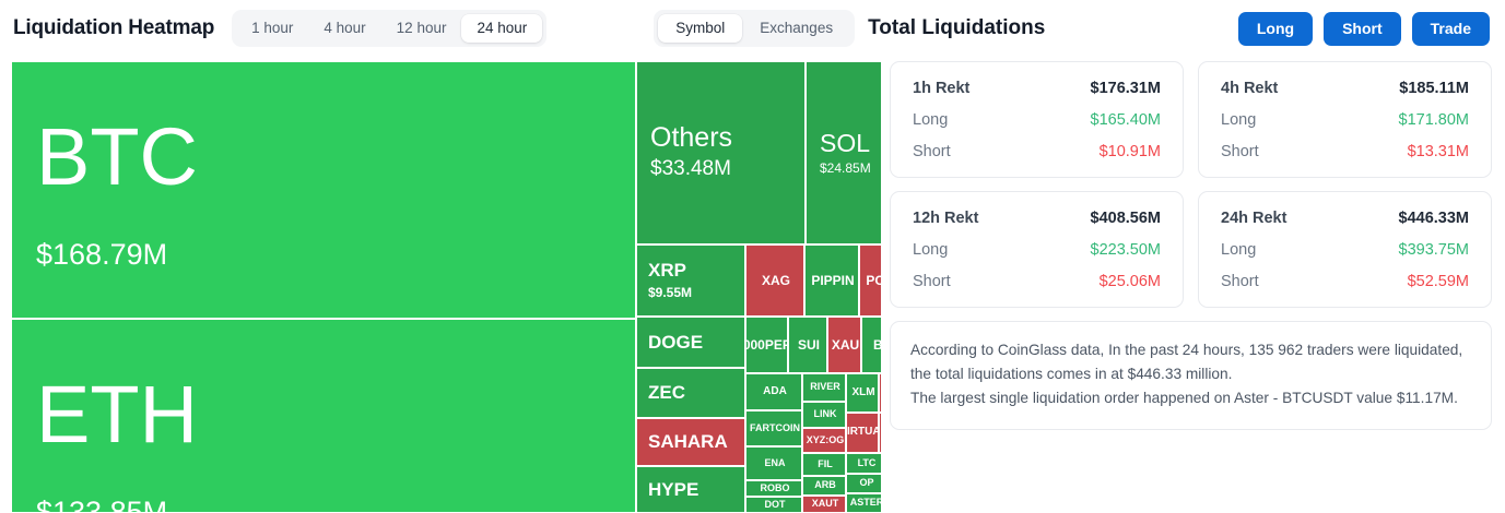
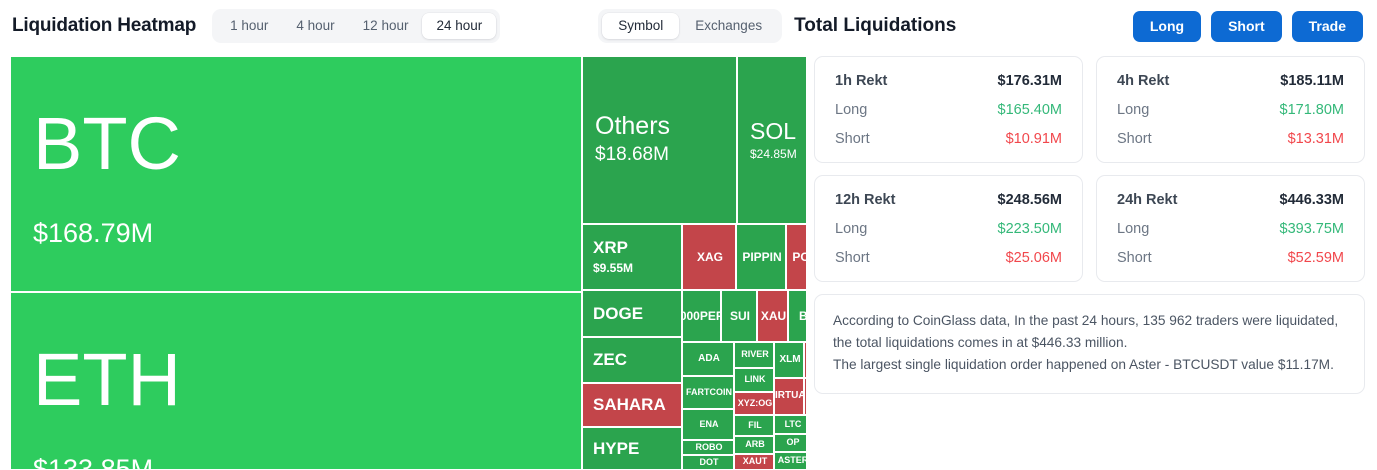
  Liquidation Heatmap
  1 hour
  4 hour
  12 hour
  24 hour
  Symbol
  Exchanges
  Total Liquidations
  Long
  Short
  Trade
  BTC
  $168.79M
  ETH
  $133.85M
  Others
- $33.48M
+ $18.68M
  SOL
  $24.85M
  XRP
  $9.55M
  XAG
  PIPPIN
  DOGE
  ZEC
  SAHARA
  HYPE
  000PEP
  SUI
  XAU
  ADA
  FARTCOIN
  ENA
  ROBO
  DOT
  RIVER
  LINK
  XYZ:OG
  FIL
  ARB
  XAUT
  XLM
  IRTUA
  LTC
  OP
  ASTER
  1h Rekt
  $176.31M
  Long
  $165.40M
  Short
  $10.91M
  4h Rekt
  $185.11M
  Long
  $171.80M
  Short
  $13.31M
  12h Rekt
- $408.56M
+ $248.56M
  Long
  $223.50M
  Short
  $25.06M
  24h Rekt
  $446.33M
  Long
  $393.75M
  Short
  $52.59M
  According to CoinGlass data, In the past 24 hours, 135 962 traders were liquidated, the total liquidations comes in at $446.33 million.
  The largest single liquidation order happened on Aster - BTCUSDT value $11.17M.
